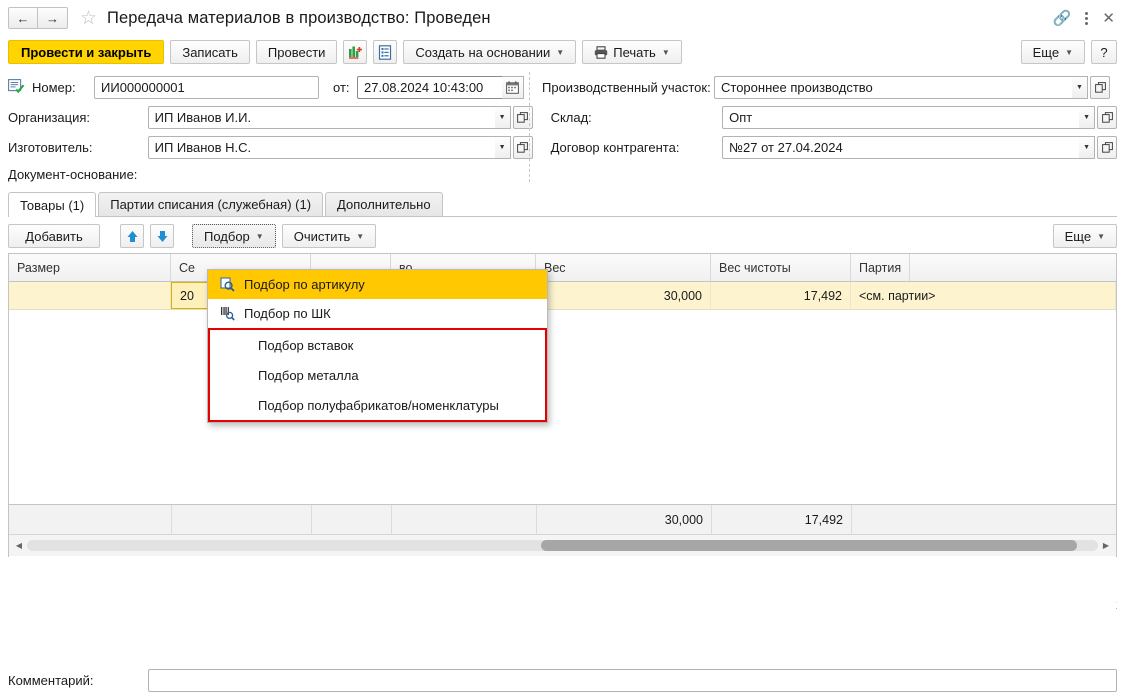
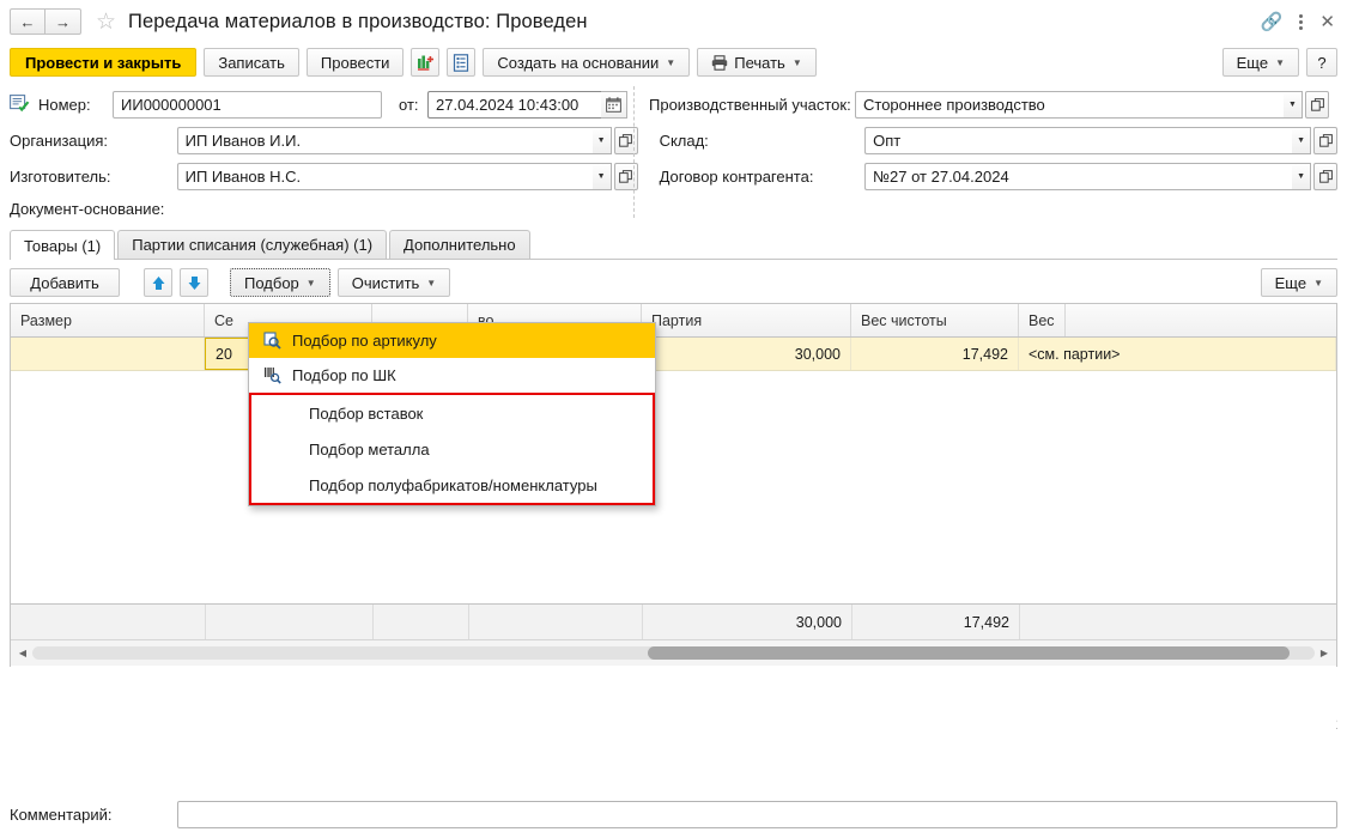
  ←
  →
  ☆
  Передача материалов в производство: Проведен
  🔗
  ✕
  Провести и закрыть
  Записать
  Провести
  Создать на основании
  ▼
  Печать
  ▼
  Еще
  ▼
  ?
  Номер:
  ИИ000000001
  от:
- 27.08.2024 10:43:00
+ 27.04.2024 10:43:00
  Производственный участок:
  Стороннее производство
  Организация:
  ИП Иванов И.И.
  Склад:
  Опт
  Изготовитель:
  ИП Иванов Н.С.
  Договор контрагента:
  №27 от 27.04.2024
  Документ-основание:
  Товары (1)
  Партии списания (служебная) (1)
  Дополнительно
  Добавить
  Подбор
  ▼
  Очистить
  ▼
  Еще
  ▼
  Размер
  Се
  во
- Вес
+ Партия
  Вес чистоты
- Партия
+ Вес
  20
  30,000
  17,492
  <см. партии>
  30,000
  17,492
  ◀
  ▶
  Комментарий:
  Подбор по артикулу
  Подбор по ШК
  Подбор вставок
  Подбор металла
  Подбор полуфабрикатов/номенклатуры
